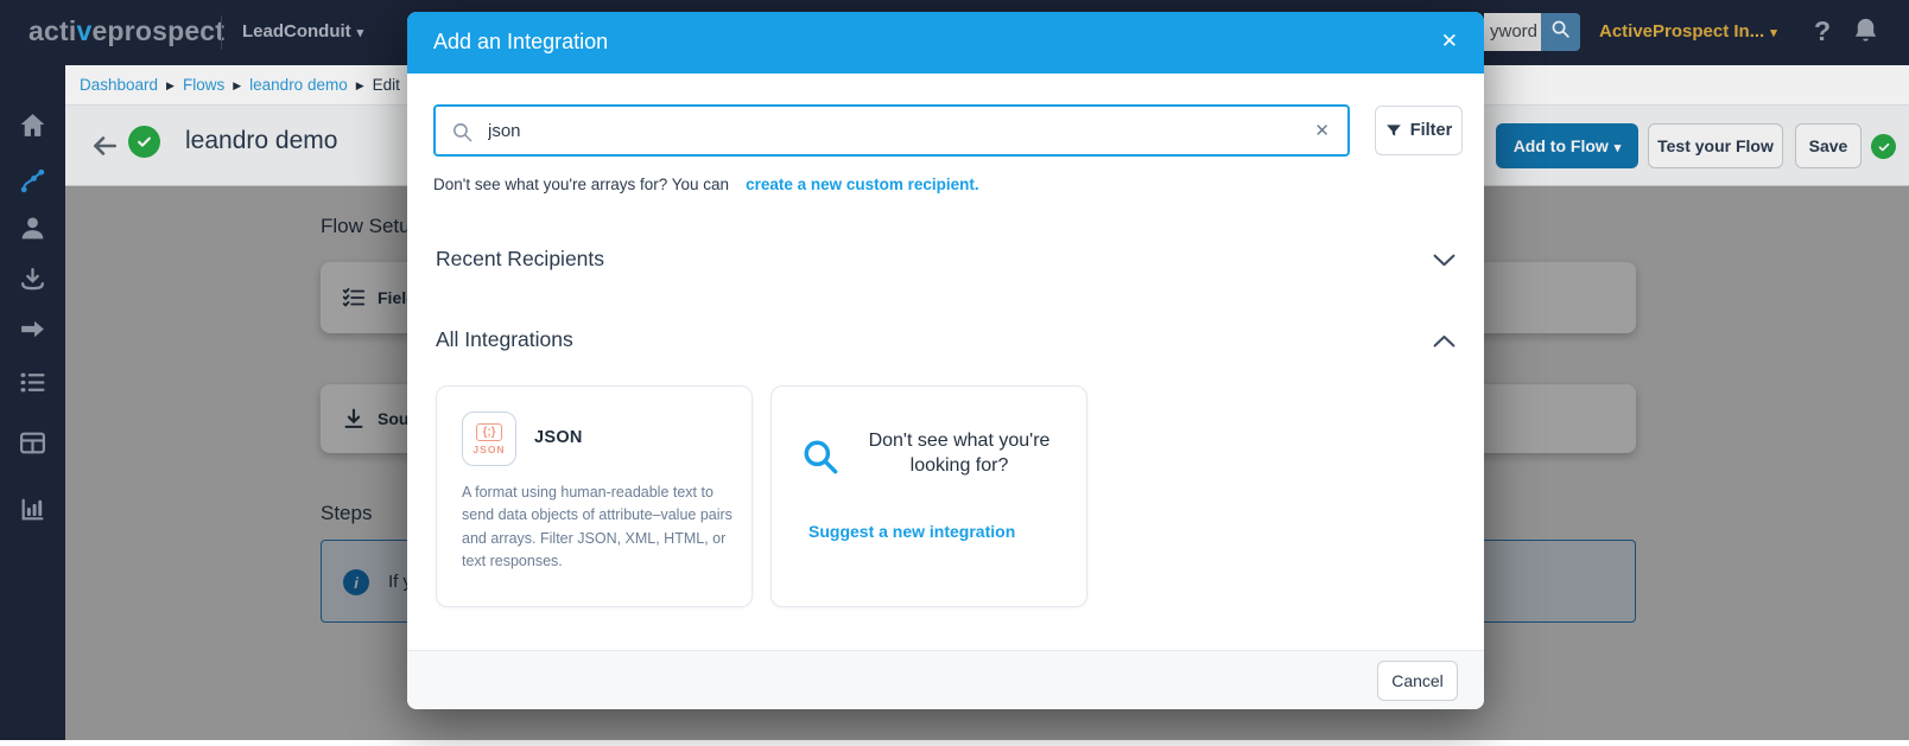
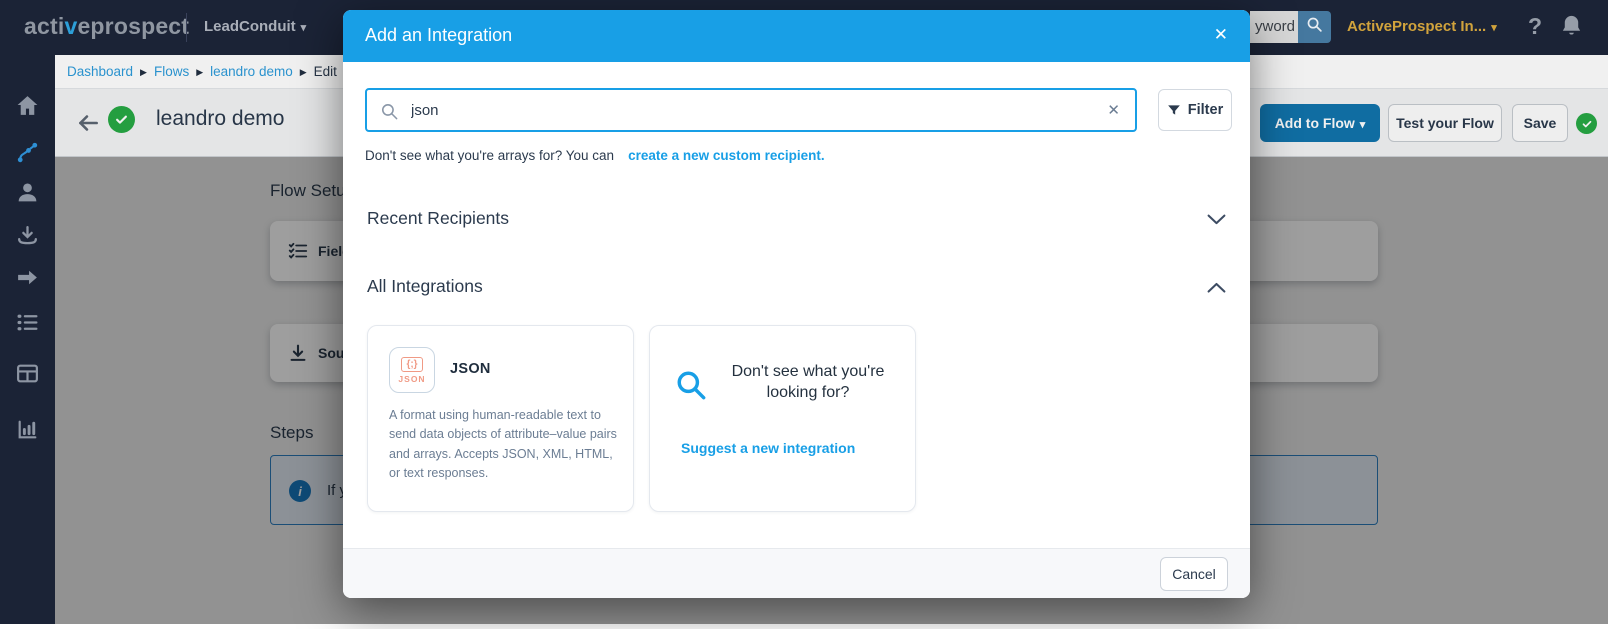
  activeprospec
  LeadConduit ▾
  yword
  ActiveProspect In... ▾
  ?
  Dashboard ▶ Flows ▶ leandro demo ▶ Edit
  leandro demo
  Add to Flow ▾
  Test your Flow
  Save
  Flow Setu
  Steps
  i
  Add an Integration
  ✕
  json
  ✕
  Filter
  Don't see what you're arrays for? You can create a new custom recipient.
  Recent Recipients
  All Integrations
  {;}
  JSON
  JSON
- A format using human-readable text to send data objects of attribute–value pairs and arrays. Filter JSON, XML, HTML, or text responses.
+ A format using human-readable text to send data objects of attribute–value pairs and arrays. Accepts JSON, XML, HTML, or text responses.
  Don't see what you're looking for?
  Suggest a new integration
  Cancel
